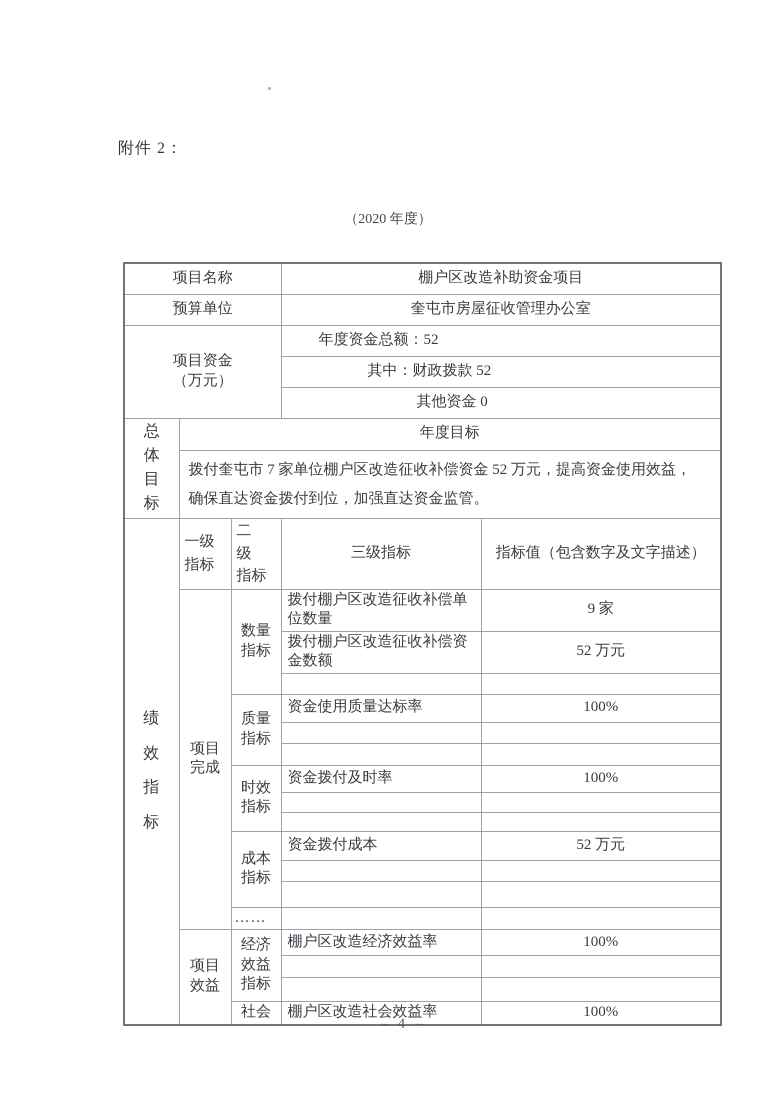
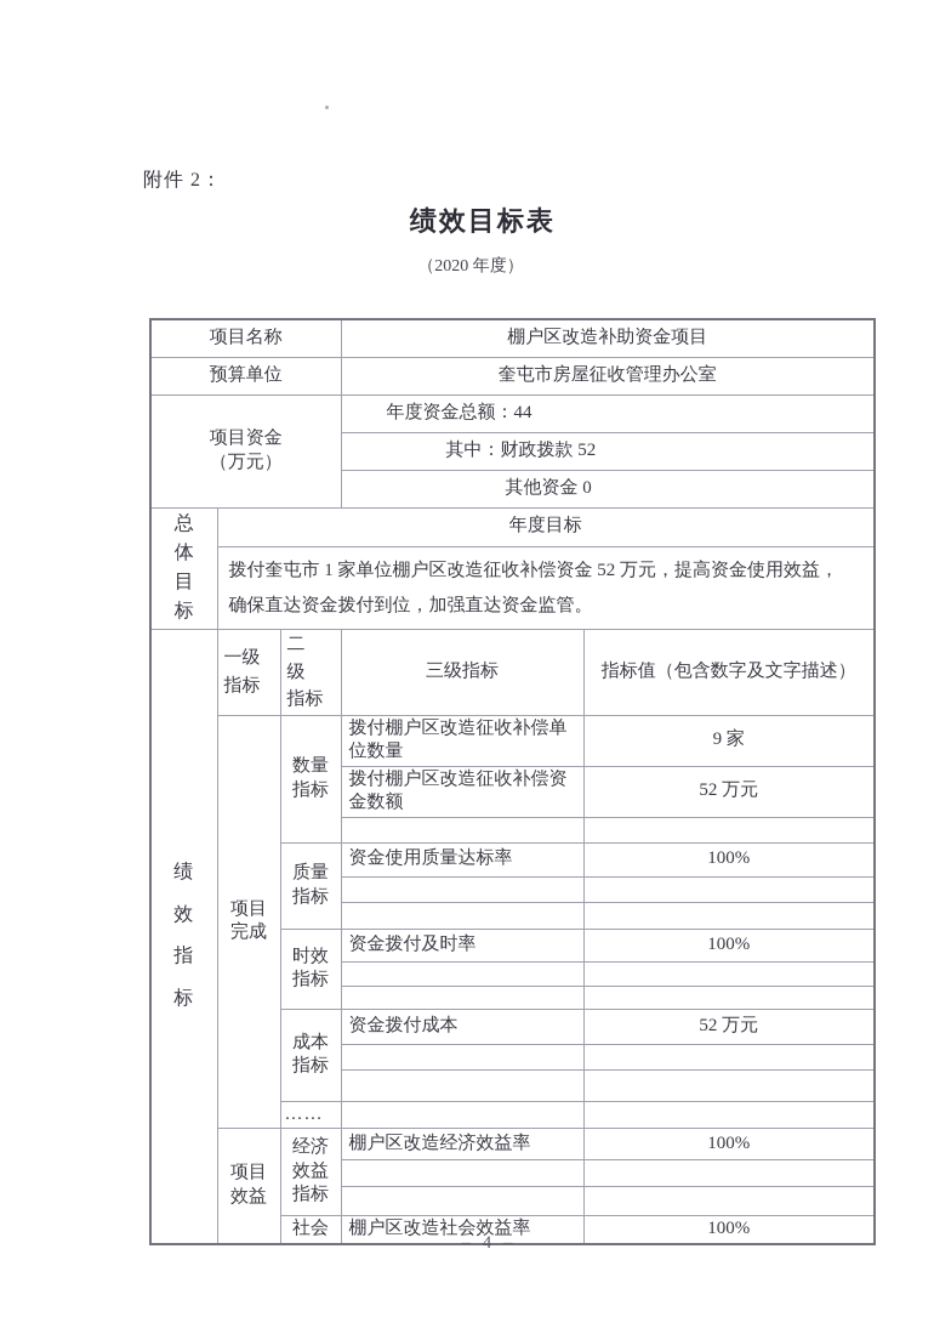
  附件 2：
+ 绩效目标表
  （2020 年度）
  项目名称	棚户区改造补助资金项目
  预算单位	奎屯市房屋征收管理办公室
- 项目资金 （万元）	年度资金总额：52
+ 项目资金 （万元）	年度资金总额：44
  其中：财政拨款 52
  其他资金 0
  总 体 目 标	年度目标
- 拨付奎屯市 7 家单位棚户区改造征收补偿资金 52 万元，提高资金使用效益， 确保直达资金拨付到位，加强直达资金监管。
+ 拨付奎屯市 1 家单位棚户区改造征收补偿资金 52 万元，提高资金使用效益， 确保直达资金拨付到位，加强直达资金监管。
  绩 效 指 标	一级 指标	二 级 指标	三级指标	指标值（包含数字及文字描述）
  项目 完成	数量 指标	拨付棚户区改造征收补偿单 位数量	9 家
  拨付棚户区改造征收补偿资 金数额	52 万元
  质量 指标	资金使用质量达标率	100%
  时效 指标	资金拨付及时率	100%
  成本 指标	资金拨付成本	52 万元
  ……
  项目 效益	经济 效益 指标	棚户区改造经济效益率	100%
  社会	棚户区改造社会效益率	100%
  – 4 –
